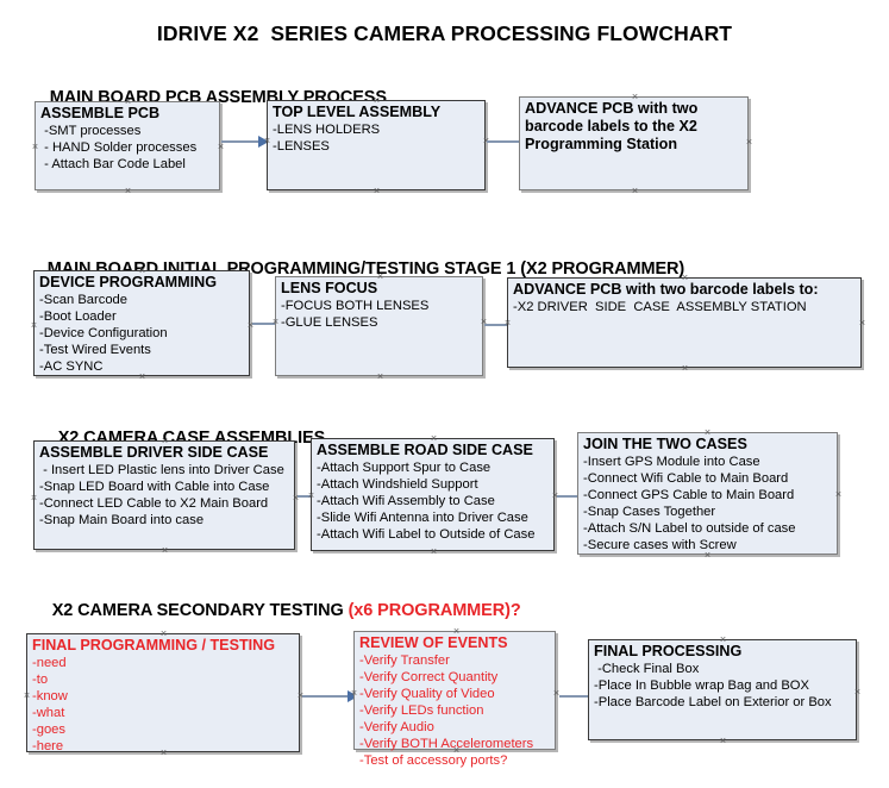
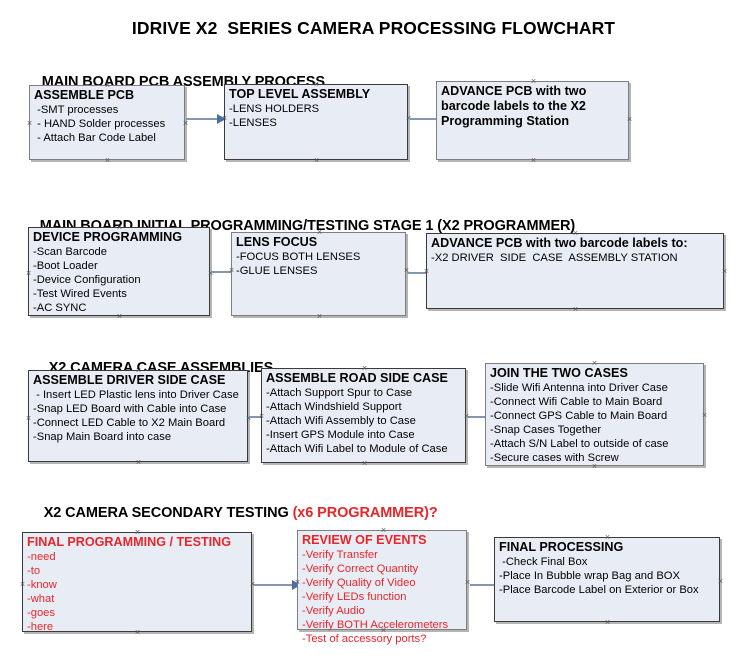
  IDRIVE X2 SERIES CAMERA PROCESSING FLOWCHART
  MAIN BOARD PCB ASSEMBLY PROCESS
  ASSEMBLE PCB
  -SMT processes
  - HAND Solder processes
  - Attach Bar Code Label
  ×
  ×
  ×
  ×
  TOP LEVEL ASSEMBLY
  -LENS HOLDERS
  -LENSES
  ×
  ×
  ×
  ADVANCE PCB with two barcode labels to the X2 Programming Station
  ×
  ×
  ×
  MAIN BOARD INITIAL PROGRAMMING/TESTING STAGE 1 (X2 PROGRAMMER)
  DEVICE PROGRAMMING
  -Scan Barcode
  -Boot Loader
  -Device Configuration
  -Test Wired Events
  -AC SYNC
  ×
  ×
  ×
  ×
  LENS FOCUS
  -FOCUS BOTH LENSES
  -GLUE LENSES
  ×
  ×
  ×
  ×
  ADVANCE PCB with two barcode labels to:
  -X2 DRIVER SIDE CASE ASSEMBLY STATION
  ×
  ×
  ×
  ×
  X2 CAMERA CASE ASSEMBLIE
  ASSEMBLE DRIVER SIDE CASE
  - Insert LED Plastic lens into Driver Case
  -Snap LED Board with Cable into Case
  -Connect LED Cable to X2 Main Board
  -Snap Main Board into case
  ×
  ×
  ×
  ×
  ASSEMBLE ROAD SIDE CASE
  -Attach Support Spur to Case
  -Attach Windshield Support
  -Attach Wifi Assembly to Case
- -Slide Wifi Antenna into Driver Case
+ -Insert GPS Module into Case
- -Attach Wifi Label to Outside of Case
+ -Attach Wifi Label to Module of Case
  ×
  ×
  ×
  ×
  JOIN THE TWO CASES
- -Insert GPS Module into Case
+ -Slide Wifi Antenna into Driver Case
  -Connect Wifi Cable to Main Board
  -Connect GPS Cable to Main Board
  -Snap Cases Together
  -Attach S/N Label to outside of case
  -Secure cases with Screw
  ×
  ×
  ×
  X2 CAMERA SECONDARY TESTING (x6 PROGRAMMER)?
  FINAL PROGRAMMING / TESTING
  -need
  -to
  -know
  -what
  -goes
  -here
  ×
  ×
  ×
  ×
  REVIEW OF EVENTS
  -Verify Transfer
  -Verify Correct Quantity
  -Verify Quality of Video
  -Verify LEDs function
  -Verify Audio
  -Verify BOTH Accelerometers
  -Test of accessory ports?
  ×
  ×
  ×
  ×
  FINAL PROCESSING
  -Check Final Box
  -Place In Bubble wrap Bag and BOX
  -Place Barcode Label on Exterior or Box
  ×
  ×
  ×
